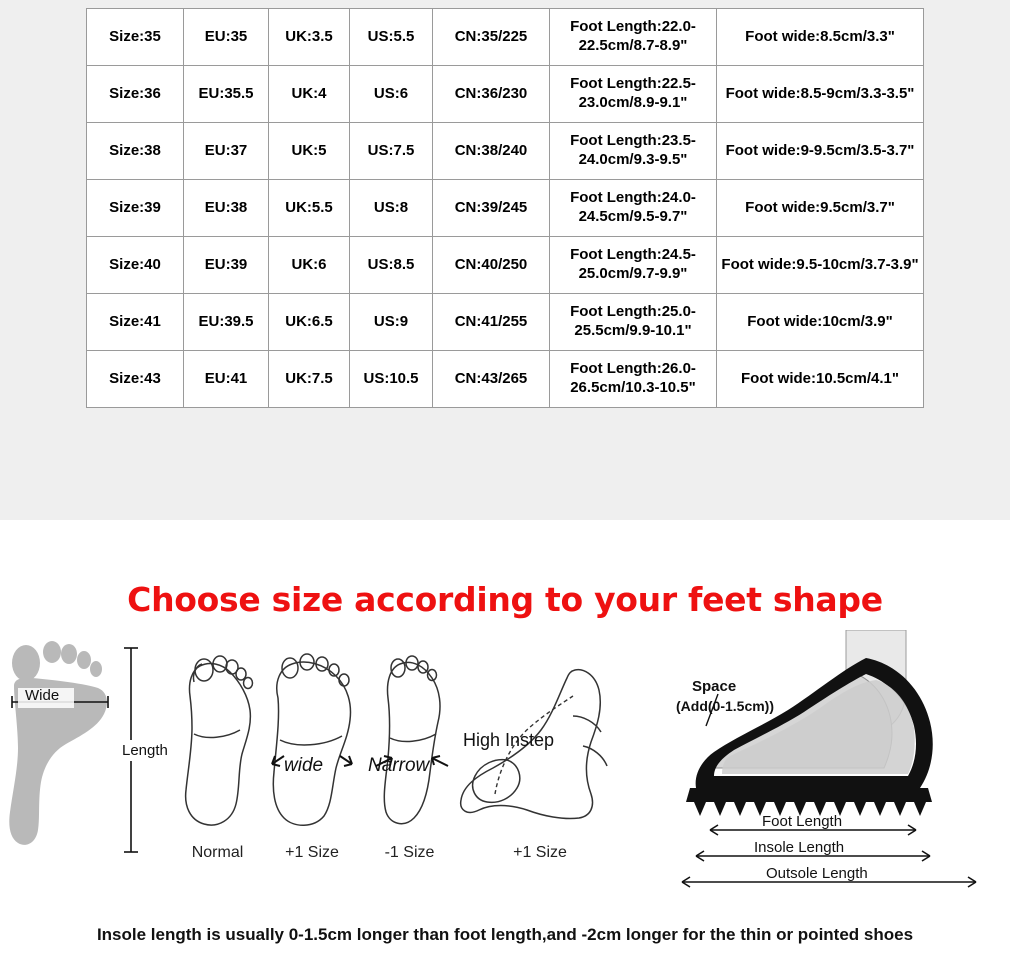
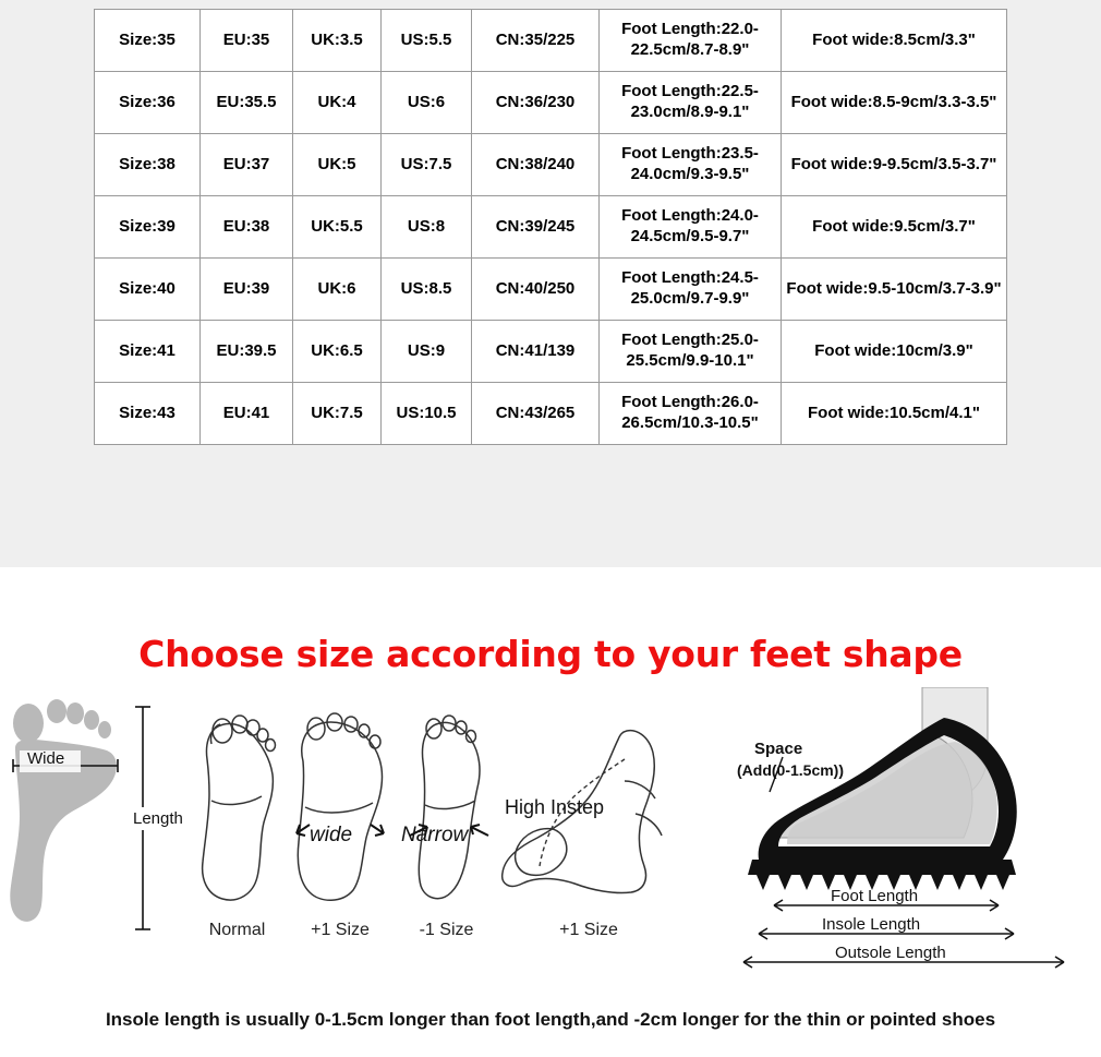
  Size:35	EU:35	UK:3.5	US:5.5	CN:35/225	Foot Length:22.0-22.5cm/8.7-8.9"	Foot wide:8.5cm/3.3"
  Size:36	EU:35.5	UK:4	US:6	CN:36/230	Foot Length:22.5-23.0cm/8.9-9.1"	Foot wide:8.5-9cm/3.3-3.5"
  Size:38	EU:37	UK:5	US:7.5	CN:38/240	Foot Length:23.5-24.0cm/9.3-9.5"	Foot wide:9-9.5cm/3.5-3.7"
  Size:39	EU:38	UK:5.5	US:8	CN:39/245	Foot Length:24.0-24.5cm/9.5-9.7"	Foot wide:9.5cm/3.7"
  Size:40	EU:39	UK:6	US:8.5	CN:40/250	Foot Length:24.5-25.0cm/9.7-9.9"	Foot wide:9.5-10cm/3.7-3.9"
- Size:41	EU:39.5	UK:6.5	US:9	CN:41/255	Foot Length:25.0-25.5cm/9.9-10.1"	Foot wide:10cm/3.9"
+ Size:41	EU:39.5	UK:6.5	US:9	CN:41/139	Foot Length:25.0-25.5cm/9.9-10.1"	Foot wide:10cm/3.9"
  Size:43	EU:41	UK:7.5	US:10.5	CN:43/265	Foot Length:26.0-26.5cm/10.3-10.5"	Foot wide:10.5cm/4.1"
  Choose size according to your feet shape
  Wide
  Length
  Normal
  wide
  +1 Size
  Narrow
  -1 Size
  High Instep
  +1 Size
  Space
  (Add(0-1.5cm))
  Foot Length
  Insole Length
  Outsole Length
  Insole length is usually 0-1.5cm longer than foot length,and -2cm longer for the thin or pointed shoes
